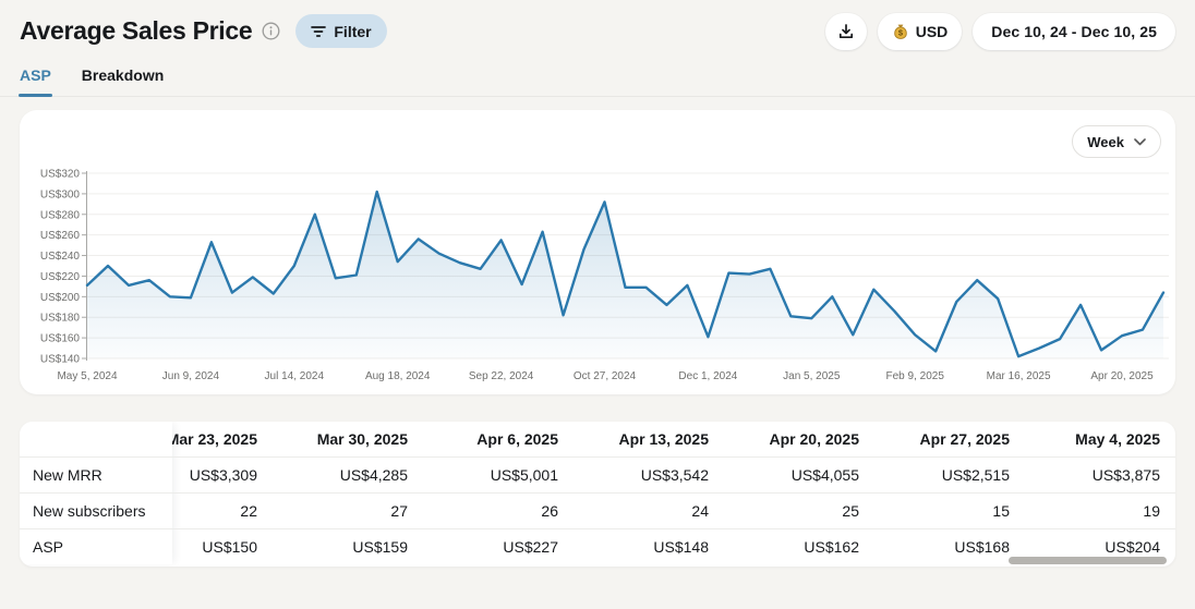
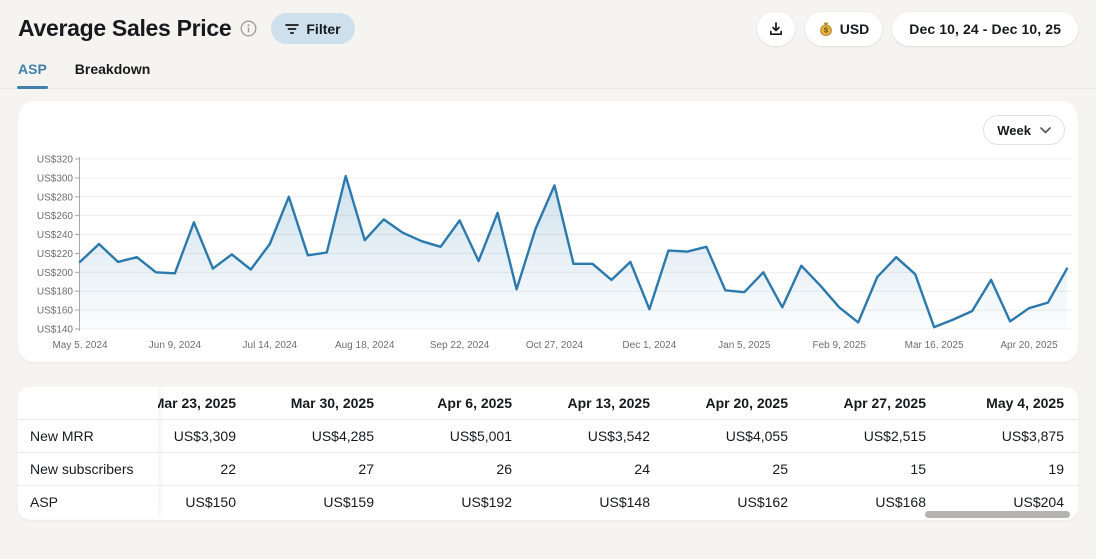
  Average Sales Price
  Filter
  $
  USD
  Dec 10, 24 - Dec 10, 25
  ASP
  Breakdown
  Week
  US$320
  US$300
  US$280
  US$260
  US$240
  US$220
  US$200
  US$180
  US$160
  US$140
  May 5, 2024
  Jun 9, 2024
  Jul 14, 2024
  Aug 18, 2024
  Sep 22, 2024
  Oct 27, 2024
  Dec 1, 2024
  Jan 5, 2025
  Feb 9, 2025
  Mar 16, 2025
  Apr 20, 2025
  New MRR
  New subscribers
  ASP
  Mar 23, 2025
  US$3,309
  22
  US$150
  Mar 30, 2025
  US$4,285
  27
  US$159
  Apr 6, 2025
  US$5,001
  26
- US$227
+ US$192
  Apr 13, 2025
  US$3,542
  24
  US$148
  Apr 20, 2025
  US$4,055
  25
  US$162
  Apr 27, 2025
  US$2,515
  15
  US$168
  May 4, 2025
  US$3,875
  19
  US$204
